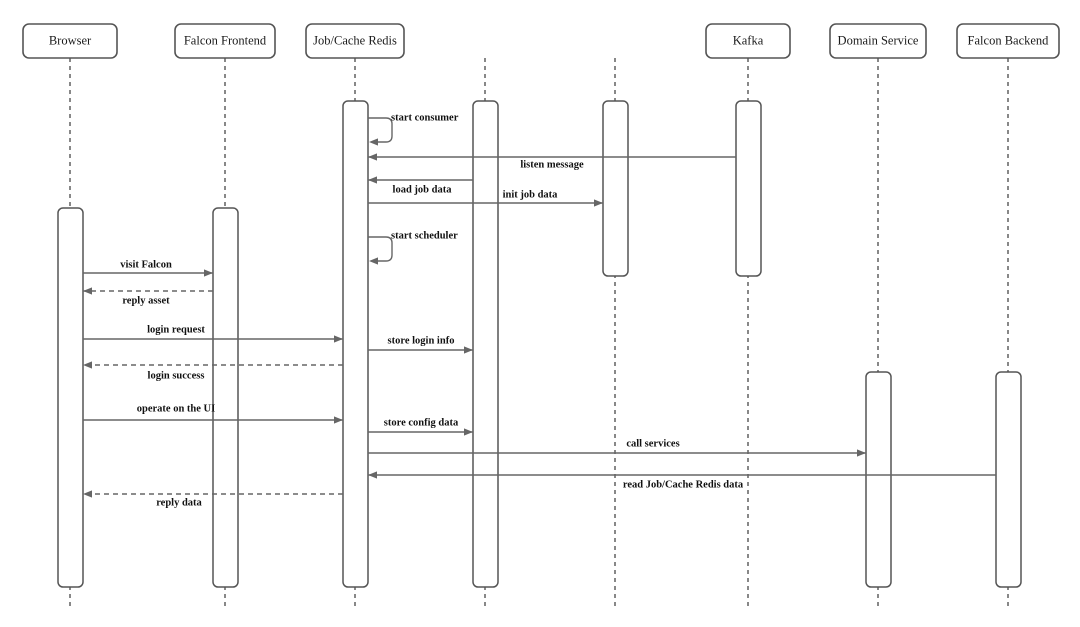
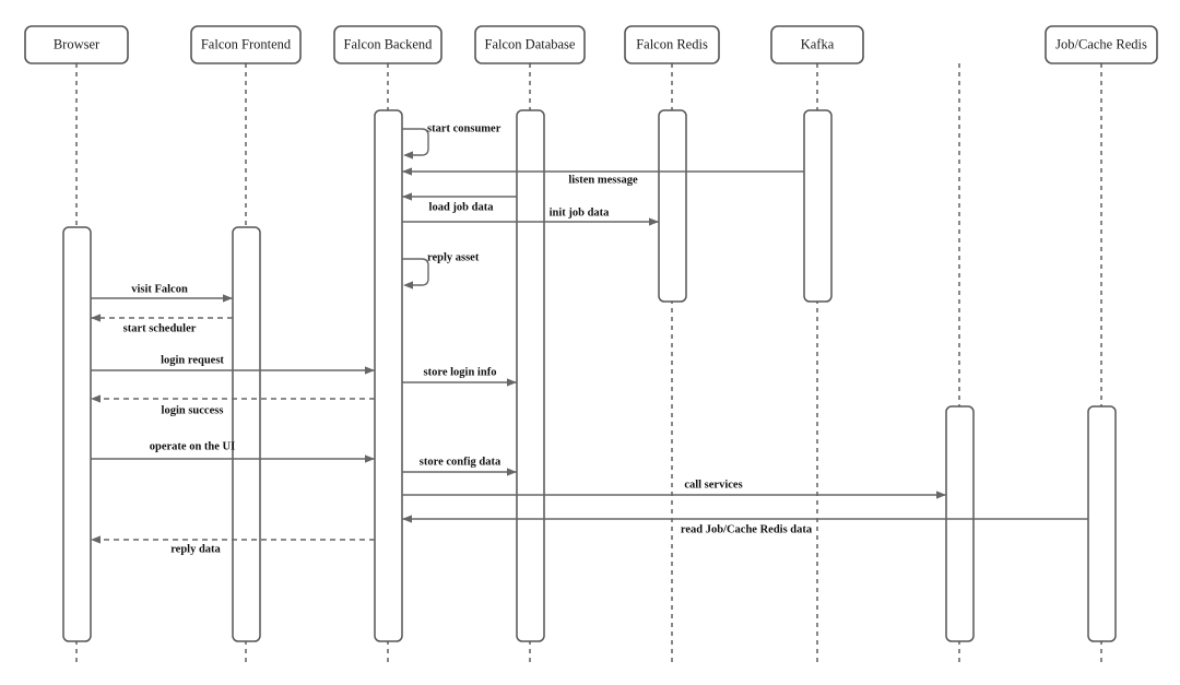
  start consumer
  listen message
  load job data
  init job data
- start scheduler
+ reply asset
  visit Falcon
- reply asset
+ start scheduler
  login request
  store login info
  login success
  operate on the UI
  store config data
  call services
  read Job/Cache Redis data
  reply data
  Browser
  Falcon Frontend
- Job/Cache Redis
+ Falcon Backend
+ Falcon Database
+ Falcon Redis
  Kafka
- Domain Service
- Falcon Backend
+ Job/Cache Redis
